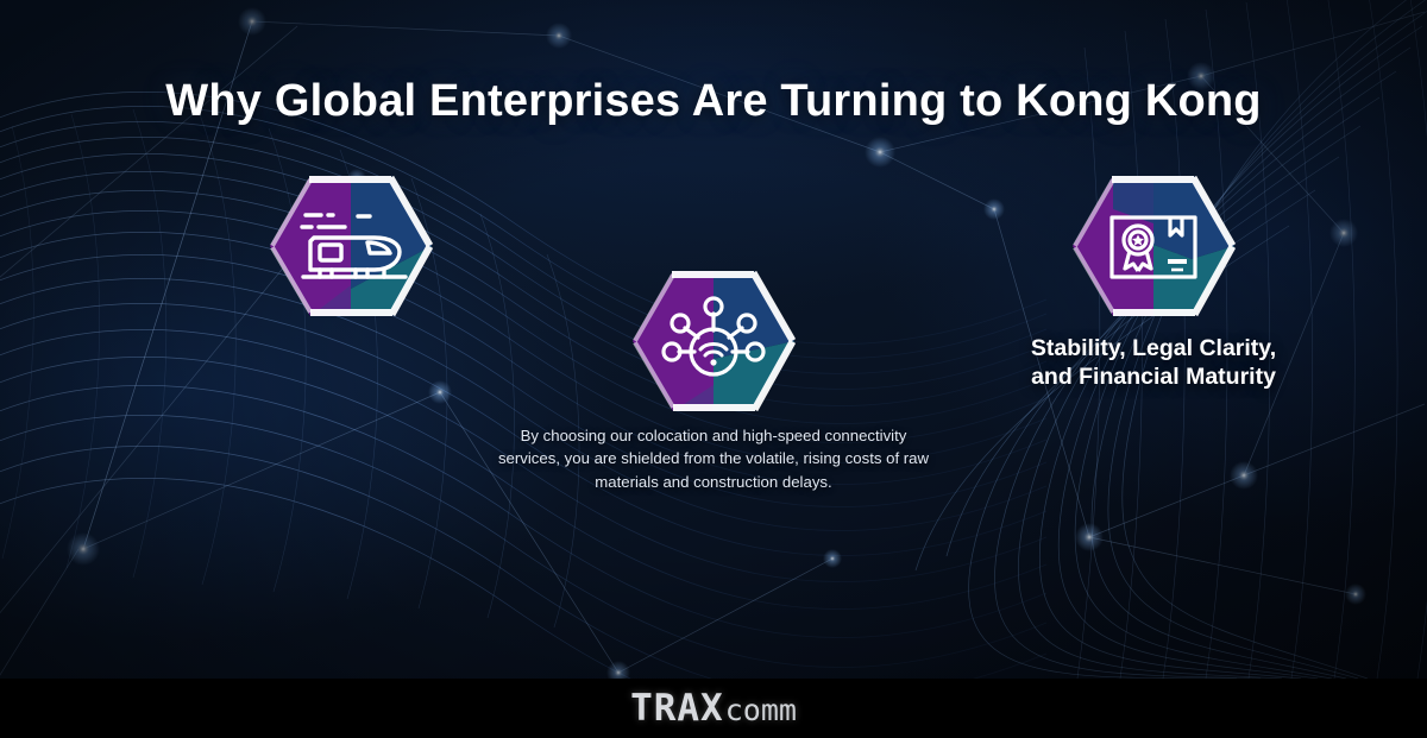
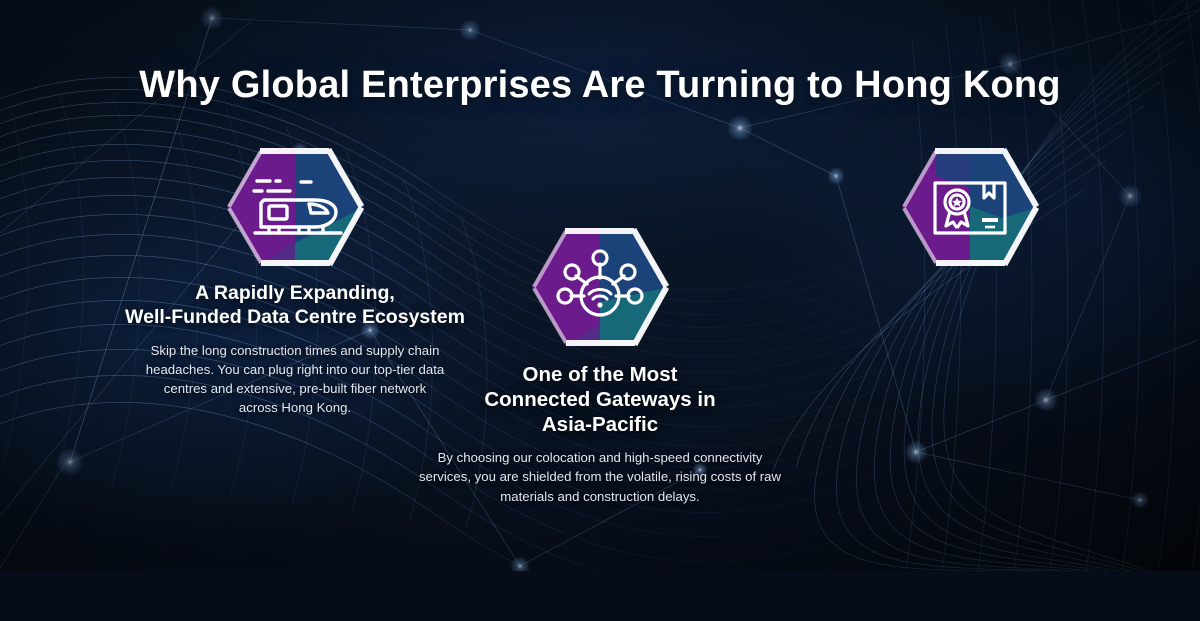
- Why Global Enterprises Are Turning to Kong Kong
+ Why Global Enterprises Are Turning to Hong Kong
+ A Rapidly Expanding,
+ Well-Funded Data Centre Ecosystem
+ Skip the long construction times and supply chain headaches. You can plug right into our top-tier data centres and extensive, pre-built fiber network across Hong Kong.
+ One of the Most
+ Connected Gateways in
+ Asia-Pacific
  By choosing our colocation and high-speed connectivity services, you are shielded from the volatile, rising costs of raw materials and construction delays.
- Stability, Legal Clarity,
- and Financial Maturity
- TRAX
- comm
